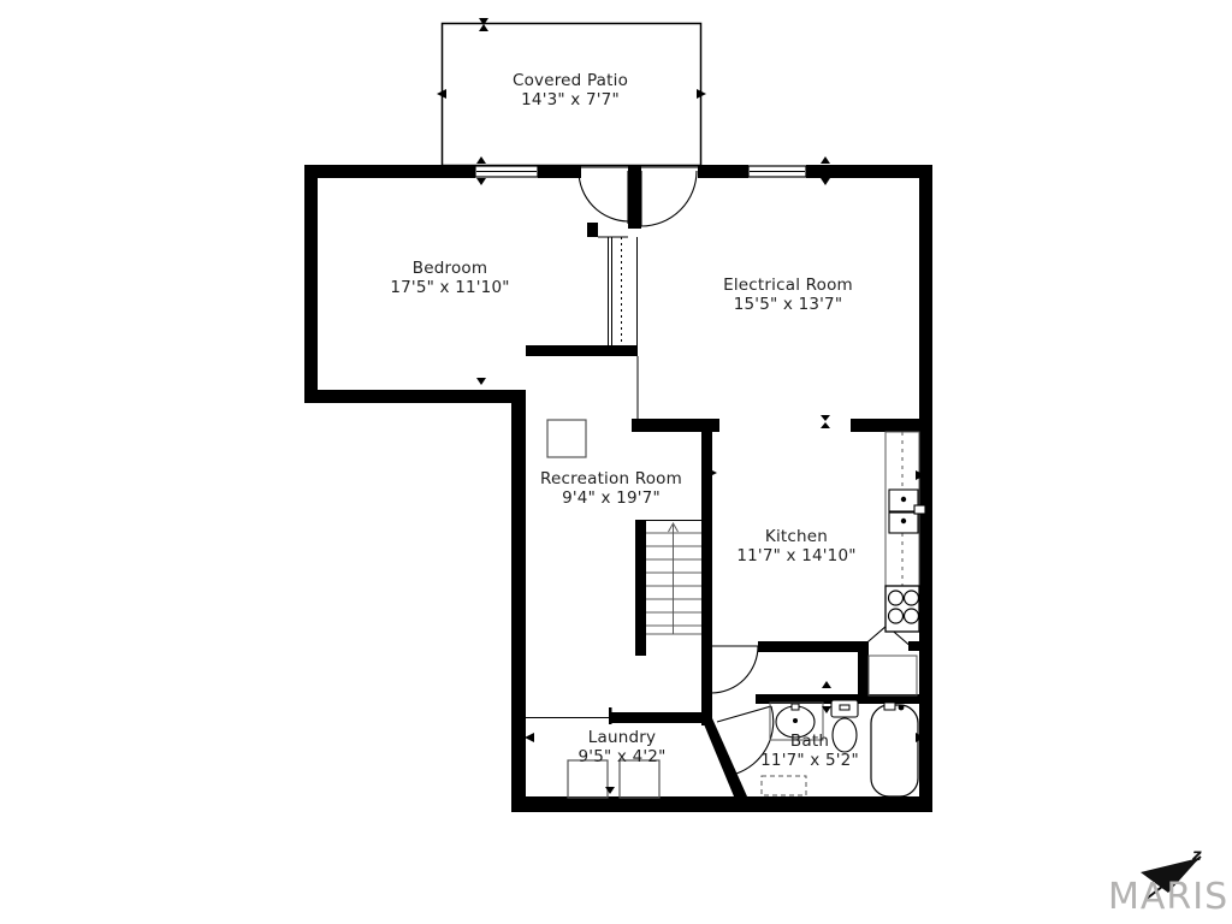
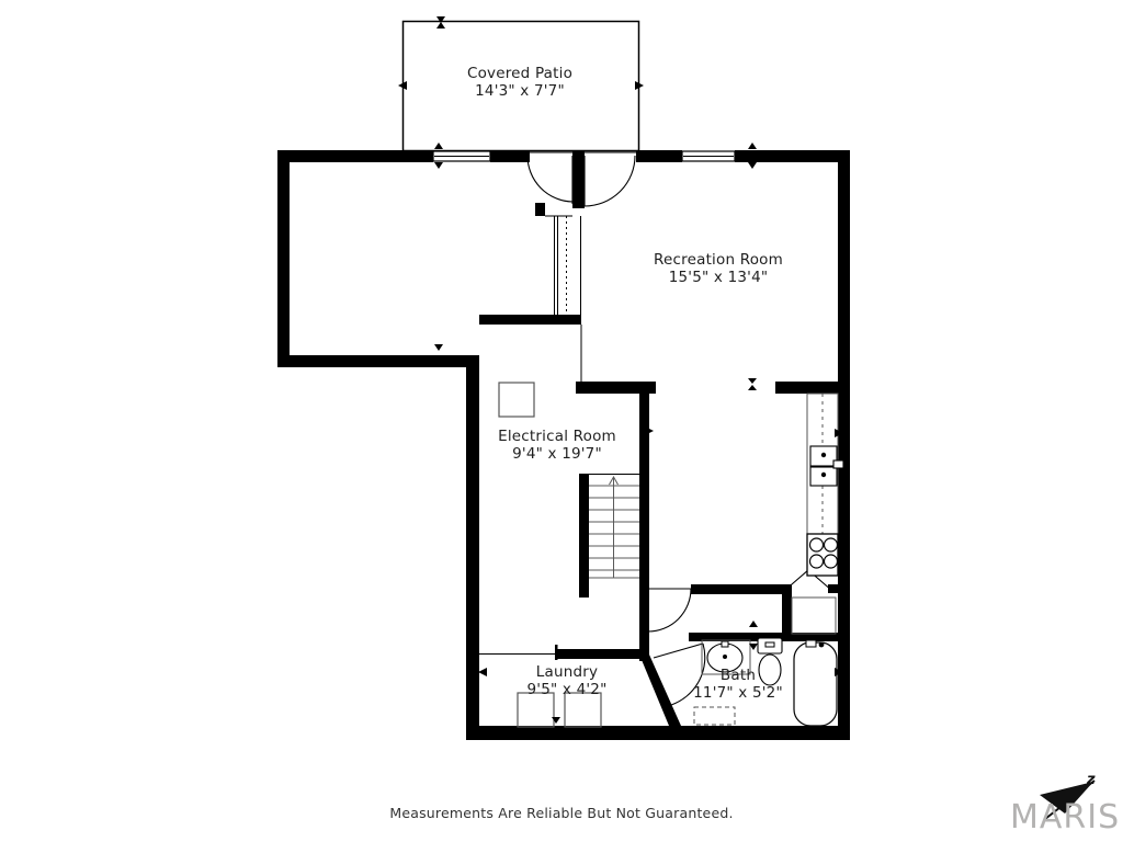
  Covered Patio
  14'3" x 7'7"
- Bedroom
- 17'5" x 11'10"
- Electrical Room
+ Recreation Room
- 15'5" x 13'7"
+ 15'5" x 13'4"
- Recreation Room
+ Electrical Room
  9'4" x 19'7"
- Kitchen
- 11'7" x 14'10"
  Laundry
  9'5" x 4'2"
  Bath
  11'7" x 5'2"
+ Measurements Are Reliable But Not Guaranteed.
  MARIS
  z
